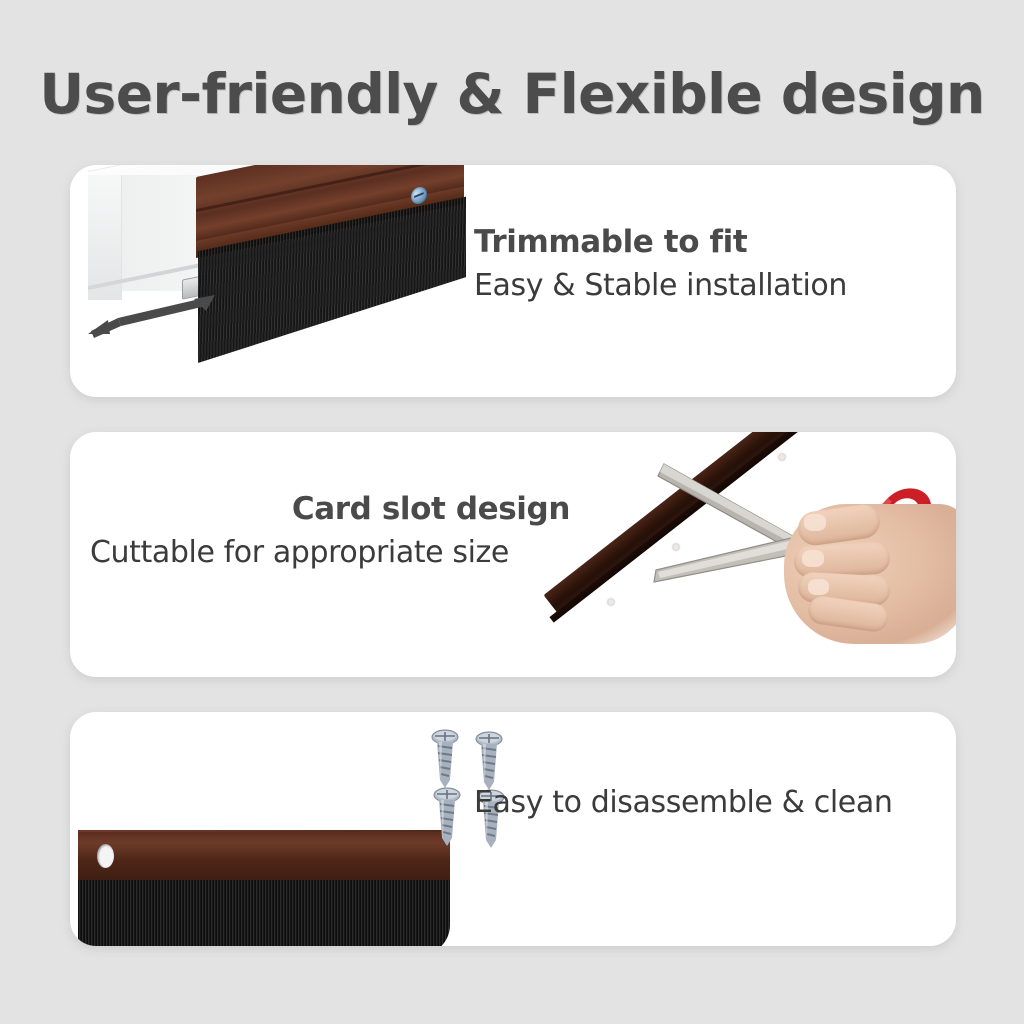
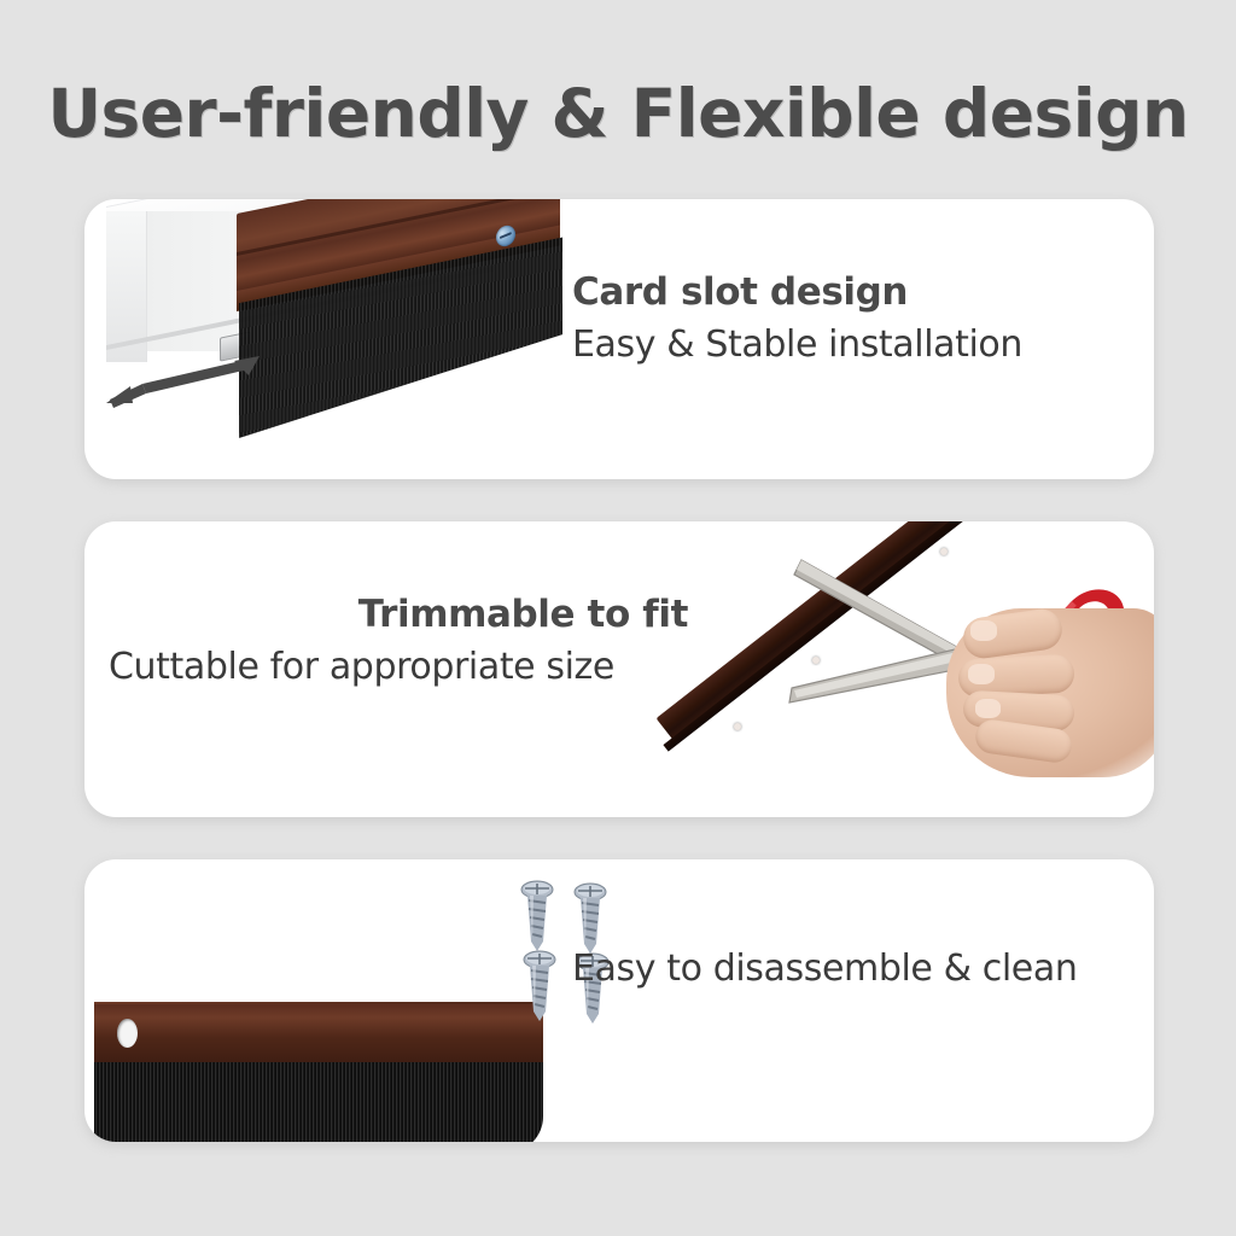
  User-friendly & Flexible design
- Trimmable to fit
+ Card slot design
  Easy & Stable installation
- Card slot design
+ Trimmable to fit
  Cuttable for appropriate size
  Easy to disassemble & clean
